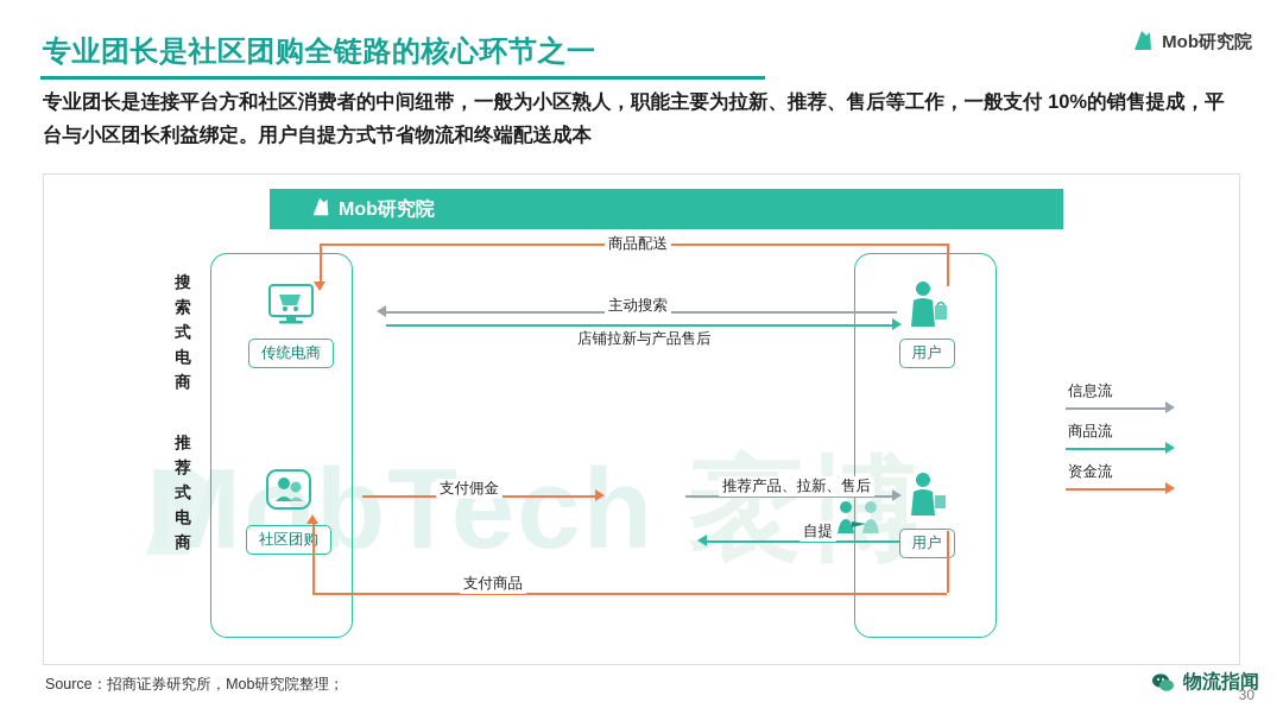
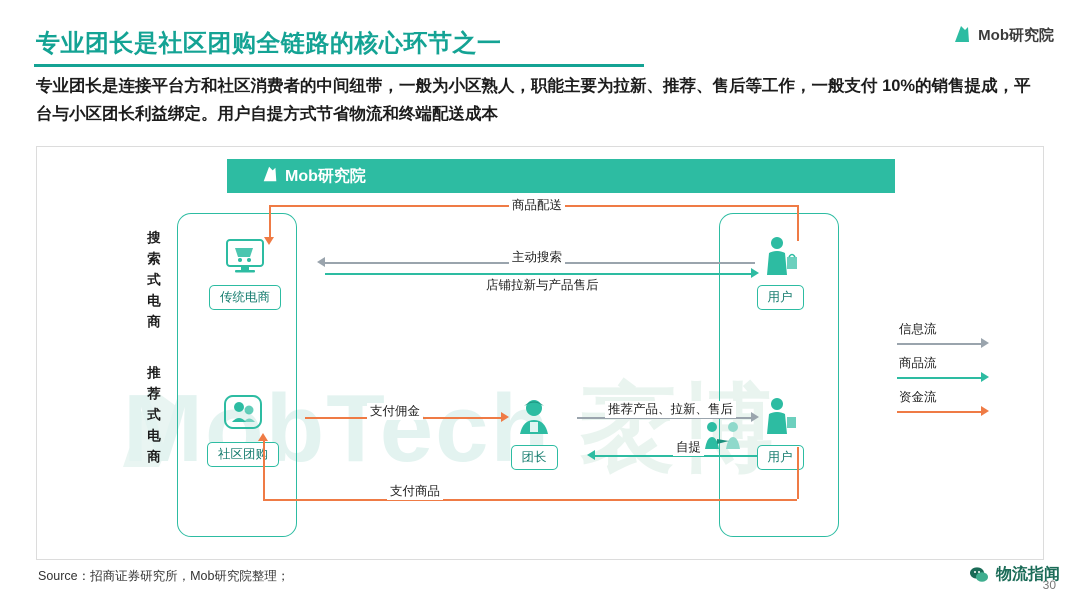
  专业团长是社区团购全链路的核心环节之一
  专业团长是连接平台方和社区消费者的中间纽带，一般为小区熟人，职能主要为拉新、推荐、售后等工作，一般支付 10%的销售提成，平台与小区团长利益绑定。用户自提方式节省物流和终端配送成本
  Mob研究院
  MbTech 袤博
  Mob研究院
  搜索式电商
  推荐式电商
  传统电商
  用户
  商品配送
  主动搜索
  店铺拉新与产品售后
  信息流
  商品流
  资金流
  社区团购
+ 团长
  用户
  支付佣金
  推荐产品、拉新、售后
  自提
  支付商品
  Source：招商证券研究所，Mob研究院整理；
  30
  物流指闻
